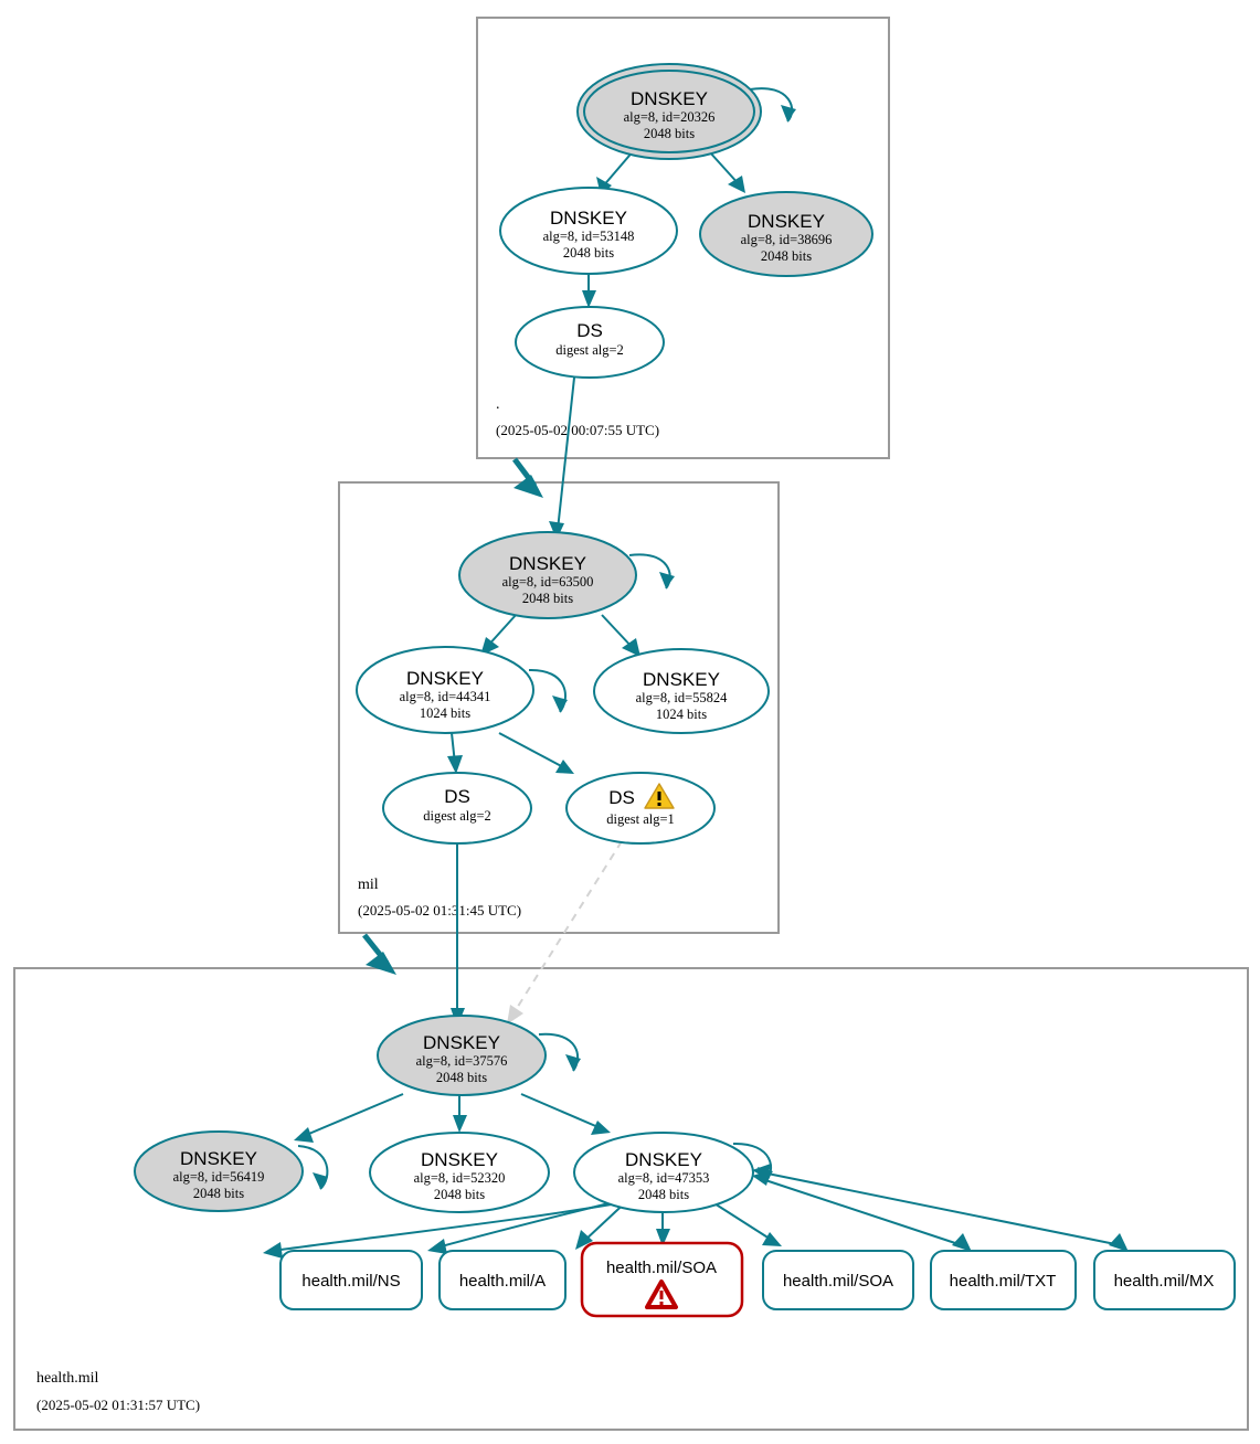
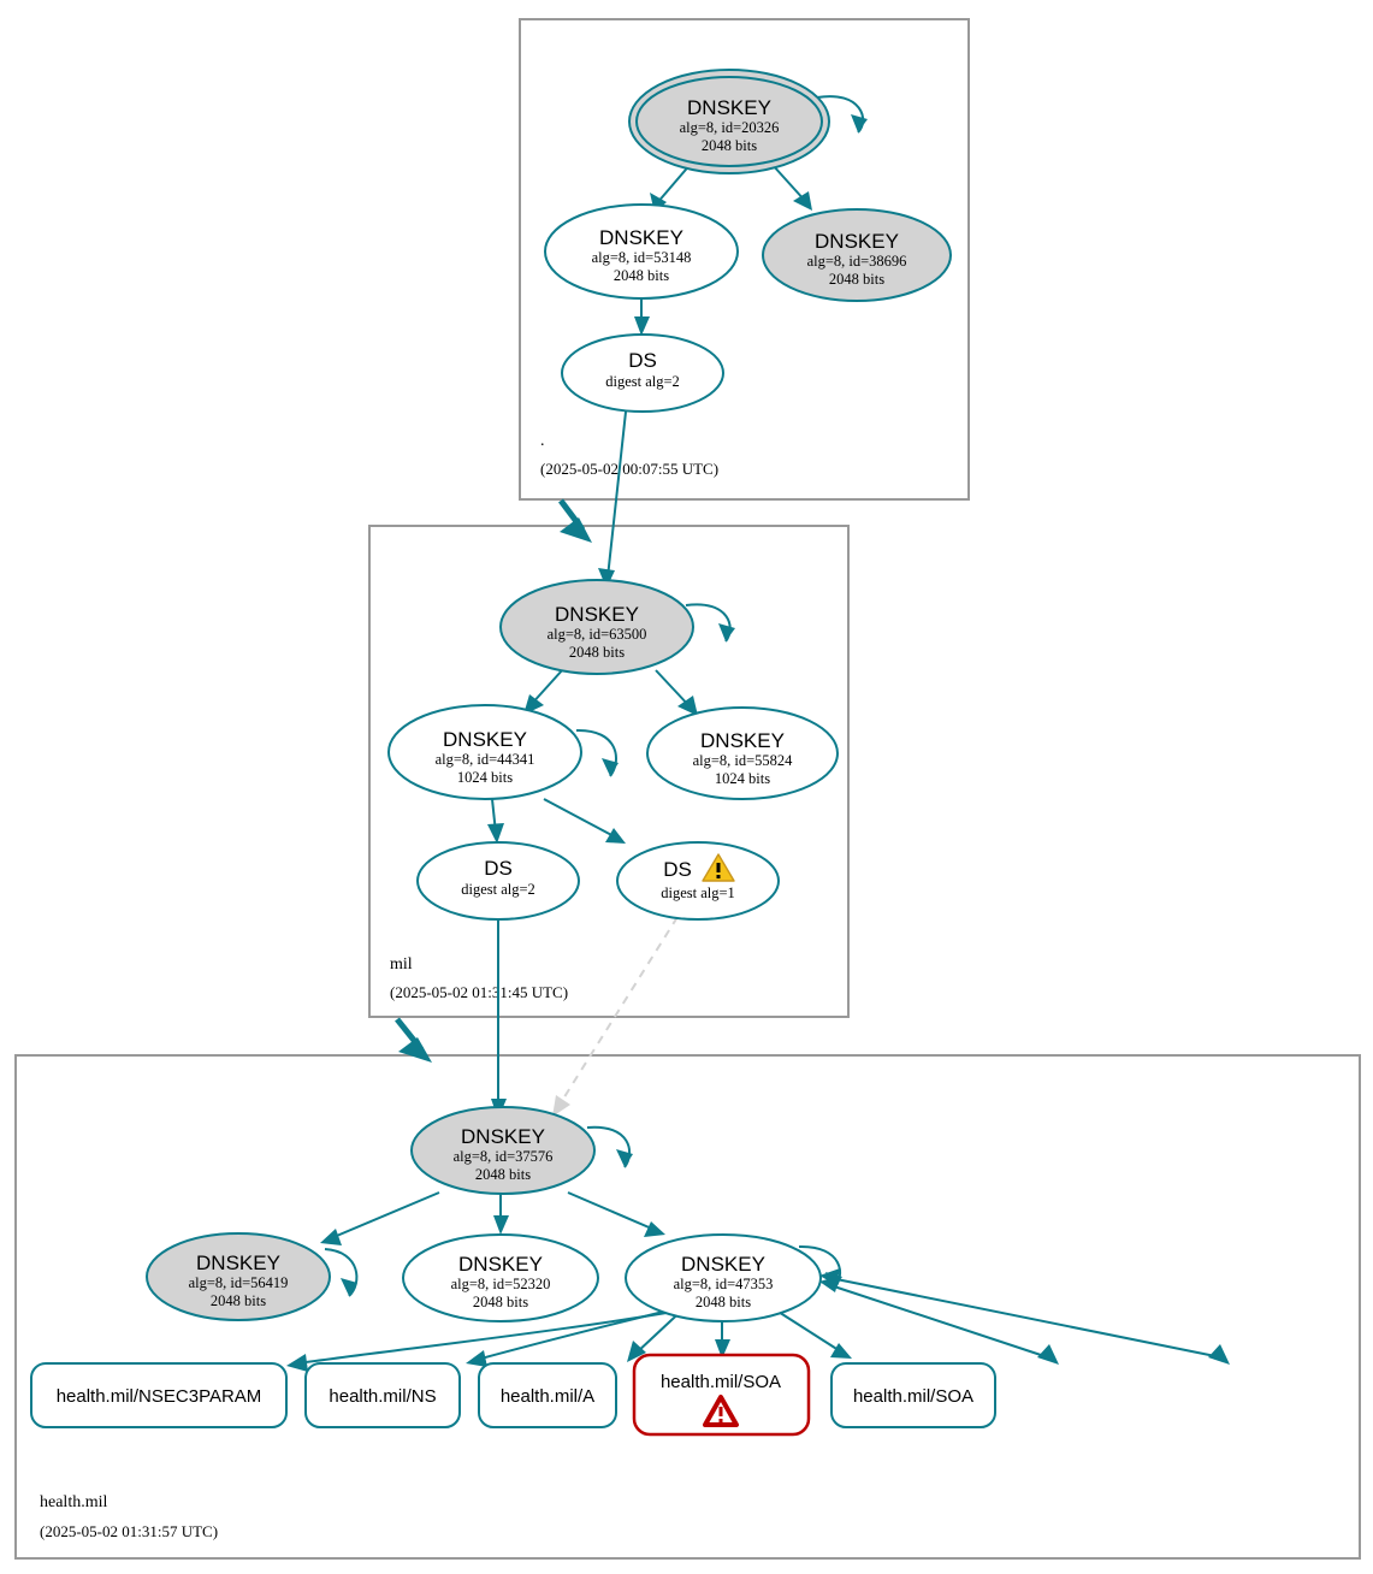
  .
  (2025-05-02 00:07:55 UTC)
  mil
  (2025-05-02 01:31:45 UTC)
  health.mil
  (2025-05-02 01:31:57 UTC)
  DNSKEY
  alg=8, id=20326
  2048 bits
  DNSKEY
  alg=8, id=53148
  2048 bits
  DNSKEY
  alg=8, id=38696
  2048 bits
  DS
  digest alg=2
  DNSKEY
  alg=8, id=63500
  2048 bits
  DNSKEY
  alg=8, id=44341
  1024 bits
  DNSKEY
  alg=8, id=55824
  1024 bits
  DS
  digest alg=2
  DS
  digest alg=1
  DNSKEY
  alg=8, id=37576
  2048 bits
  DNSKEY
  alg=8, id=56419
  2048 bits
  DNSKEY
  alg=8, id=52320
  2048 bits
  DNSKEY
  alg=8, id=47353
  2048 bits
+ health.mil/NSEC3PARAM
  health.mil/NS
  health.mil/A
  health.mil/SOA
  health.mil/SOA
- health.mil/TXT
- health.mil/MX
